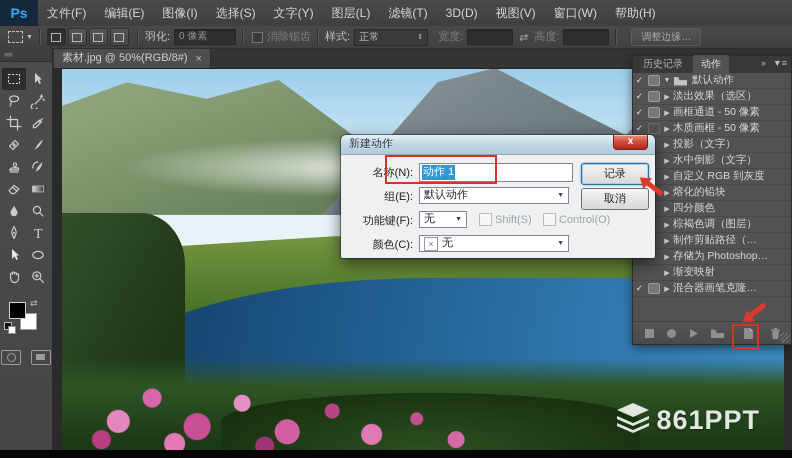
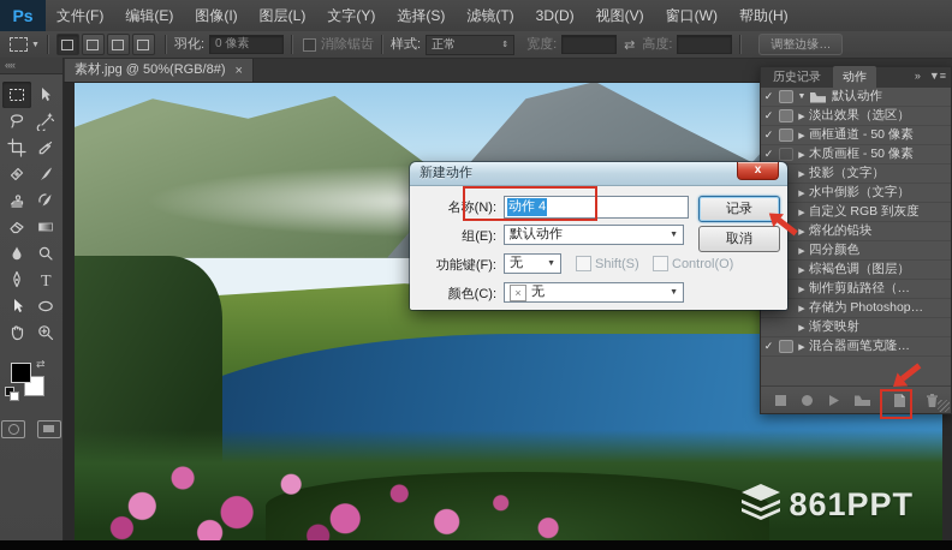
  861PPT
  Ps
  文件(F)
  编辑(E)
  图像(I)
- 选择(S)
+ 图层(L)
  文字(Y)
- 图层(L)
+ 选择(S)
  滤镜(T)
  3D(D)
  视图(V)
  窗口(W)
  帮助(H)
  羽化:
  0 像素
  消除锯齿
  样式:
  正常
  宽度:
  ⇄
  高度:
  调整边缘…
  素材.jpg @ 50%(RGB/8#)
  ×
  ««
  T
  ⇄
  历史记录
  动作
  »
  ▼≡
  ✓
  默认动作
  ✓
  淡出效果（选区）
  ✓
  画框通道 - 50 像素
  ✓
  木质画框 - 50 像素
  投影（文字）
  水中倒影（文字）
  自定义 RGB 到灰度
  熔化的铅块
  四分颜色
  棕褐色调（图层）
  制作剪贴路径（…
  存储为 Photoshop…
  渐变映射
  ✓
  混合器画笔克隆…
  新建动作
  x
  名称(N):
- 动作 1
+ 动作 4
  记录
  组(E):
  默认动作
  取消
  功能键(F):
  无
  Shift(S)
  Control(O)
  颜色(C):
  ×
  无
